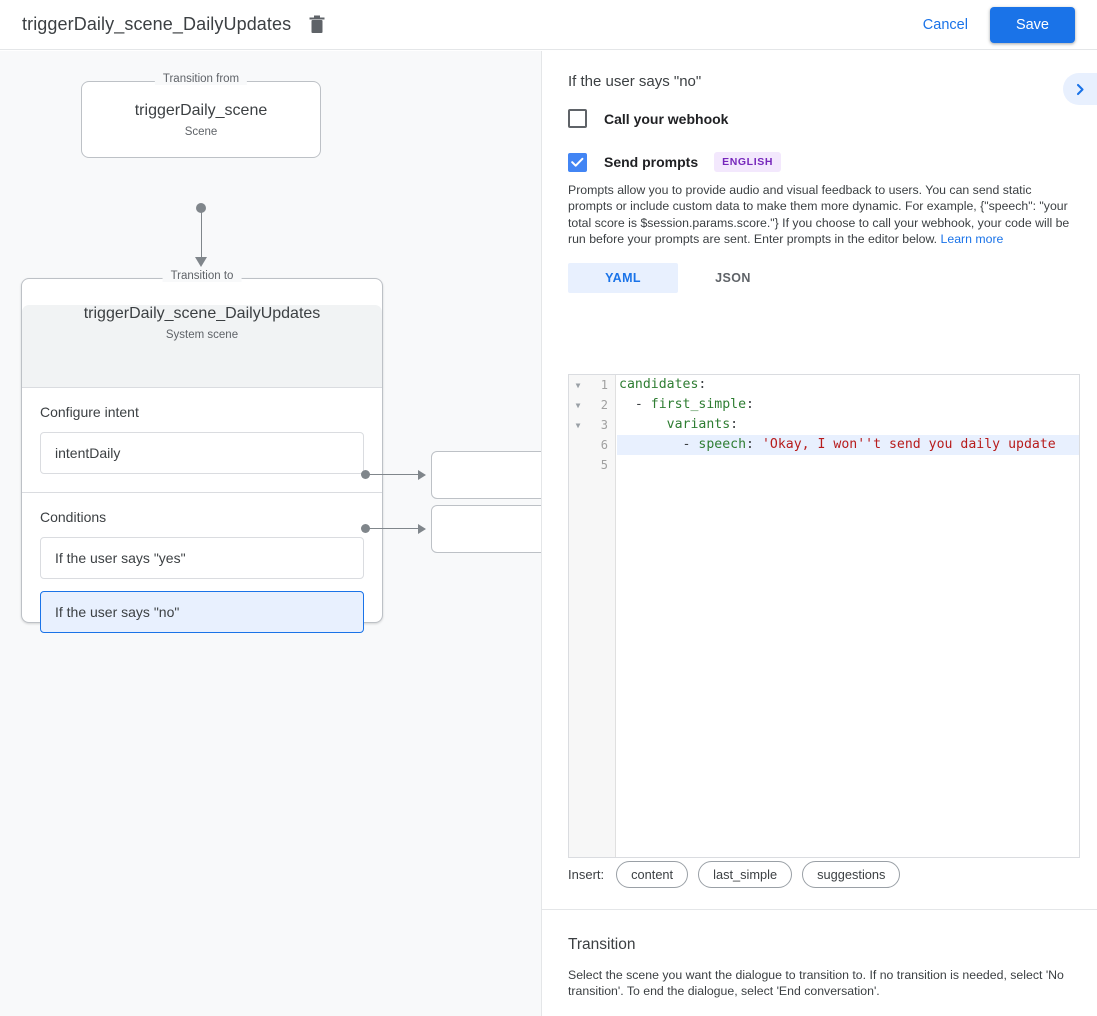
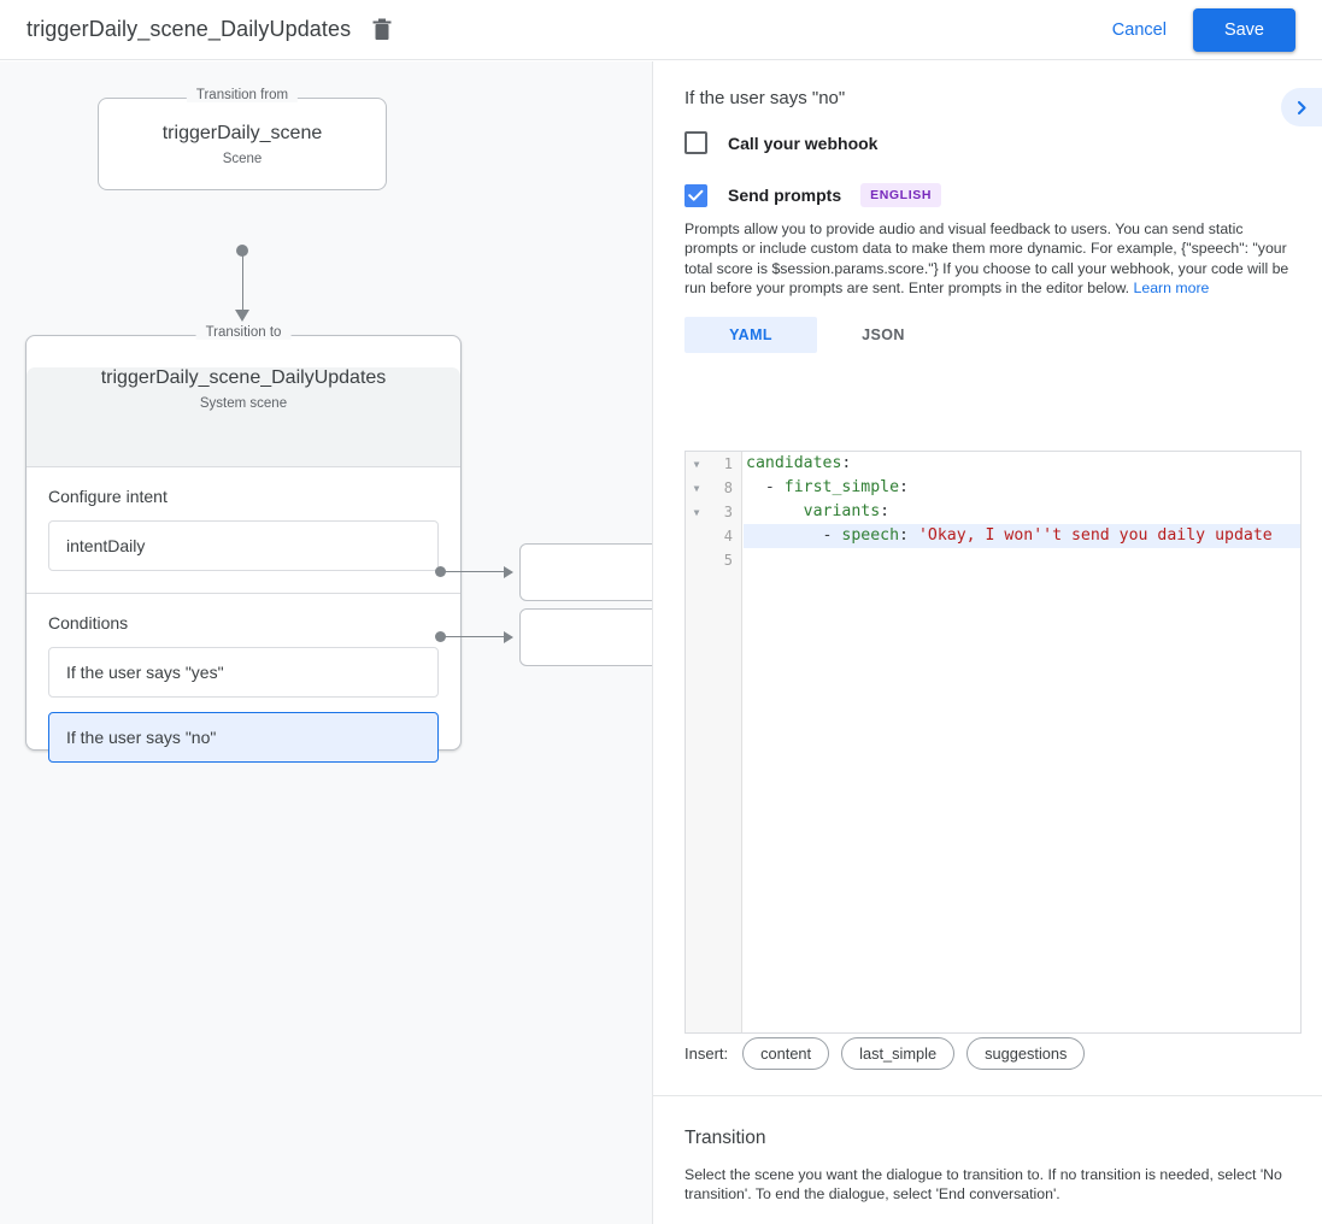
  triggerDaily_scene_DailyUpdates
  Cancel
  Save
  Transition from
  triggerDaily_scene
  Scene
  Transition to
  triggerDaily_scene_DailyUpdates
  System scene
  Configure intent
  intentDaily
  Conditions
  If the user says "yes"
  If the user says "no"
  If the user says "no"
  Call your webhook
  Send prompts
  ENGLISH
  Prompts allow you to provide audio and visual feedback to users. You can send static prompts or include custom data to make them more dynamic. For example, {"speech": "your total score is $session.params.score."} If you choose to call your webhook, your code will be run before your prompts are sent. Enter prompts in the editor below. Learn more
  YAML
  JSON
  ▼
  1
  ▼
- 2
+ 8
  ▼
  3
- 6
+ 4
  5
  candidates:
  - first_simple:
  variants:
  - speech: 'Okay, I won''t send you daily update
  Insert:
  content
  last_simple
  suggestions
  Transition
  Select the scene you want the dialogue to transition to. If no transition is needed, select 'No transition'. To end the dialogue, select 'End conversation'.
